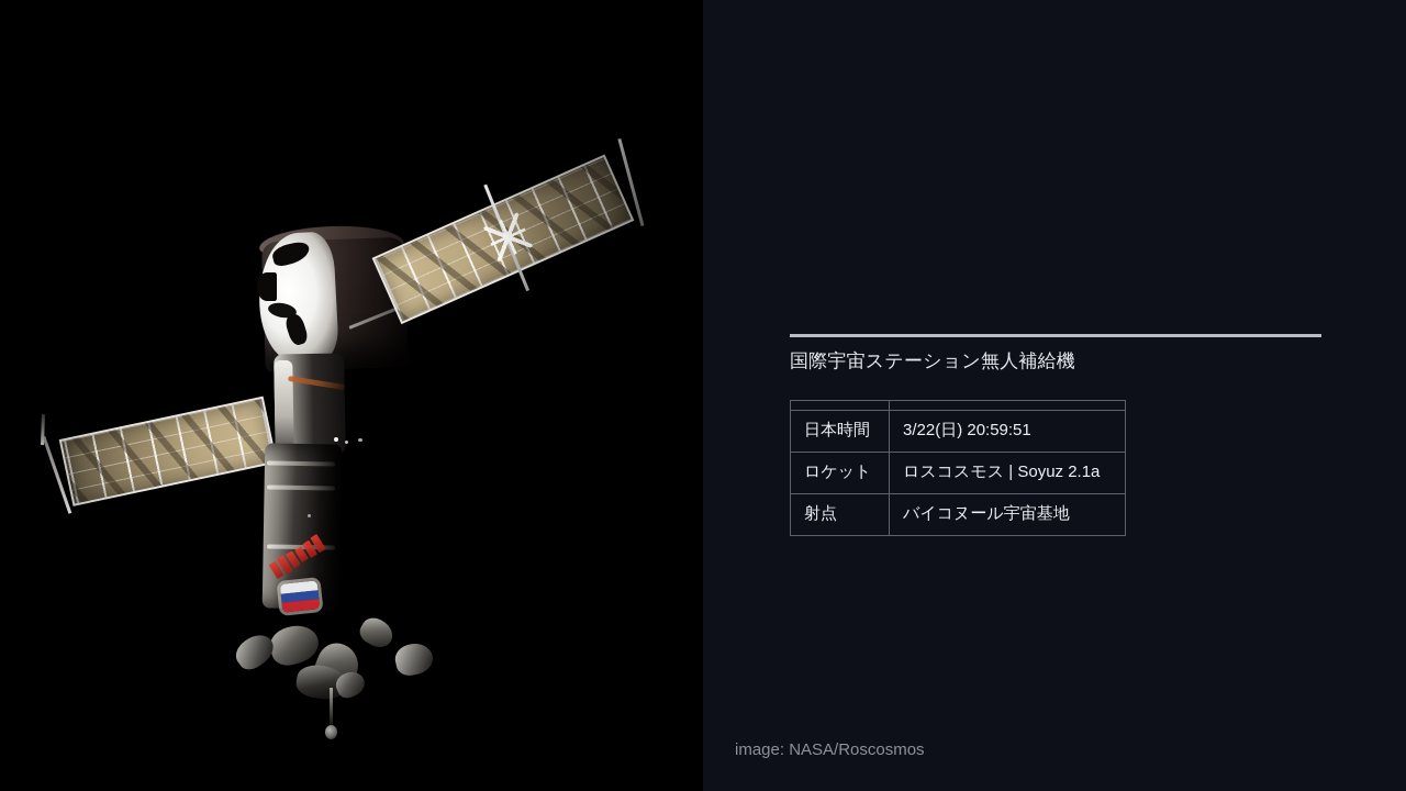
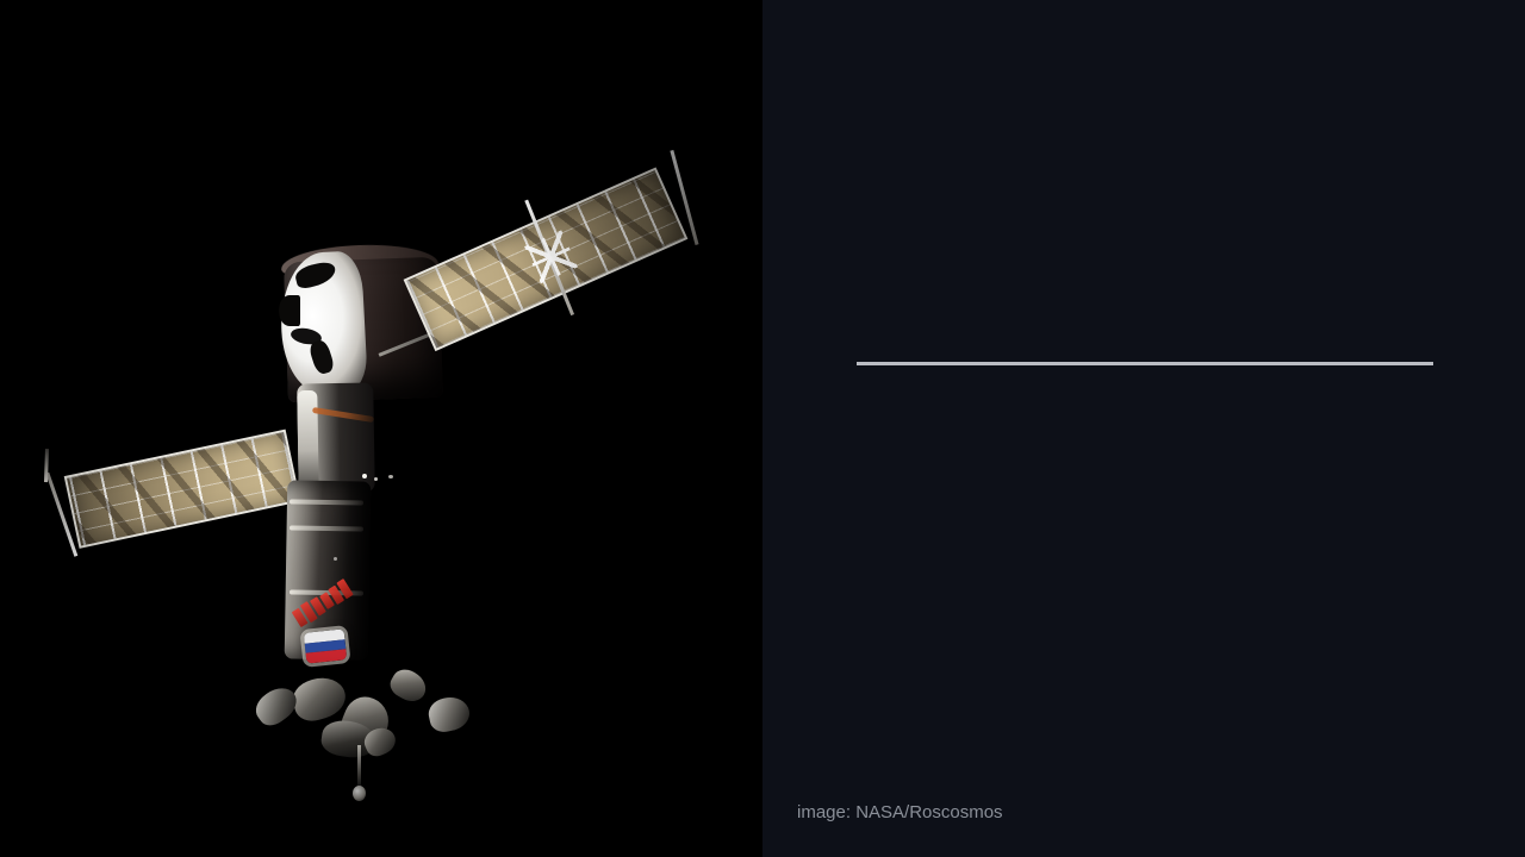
- 国際宇宙ステーション無人補給機
- 日本時間	3/22(日) 20:59:51
- ロケット	ロスコスモス | Soyuz 2.1a
- 射点	バイコヌール宇宙基地
  image: NASA/Roscosmos
